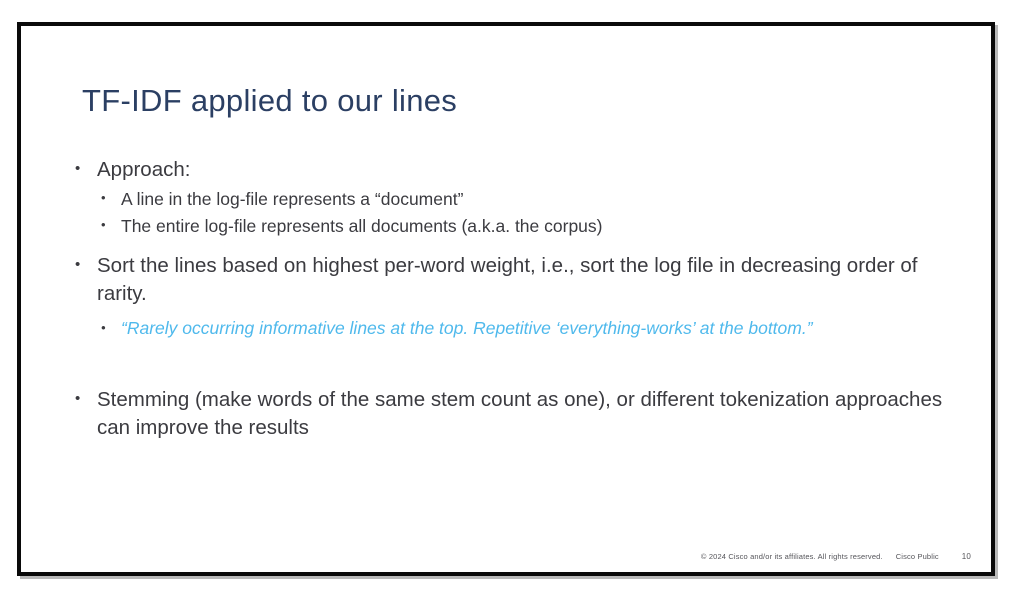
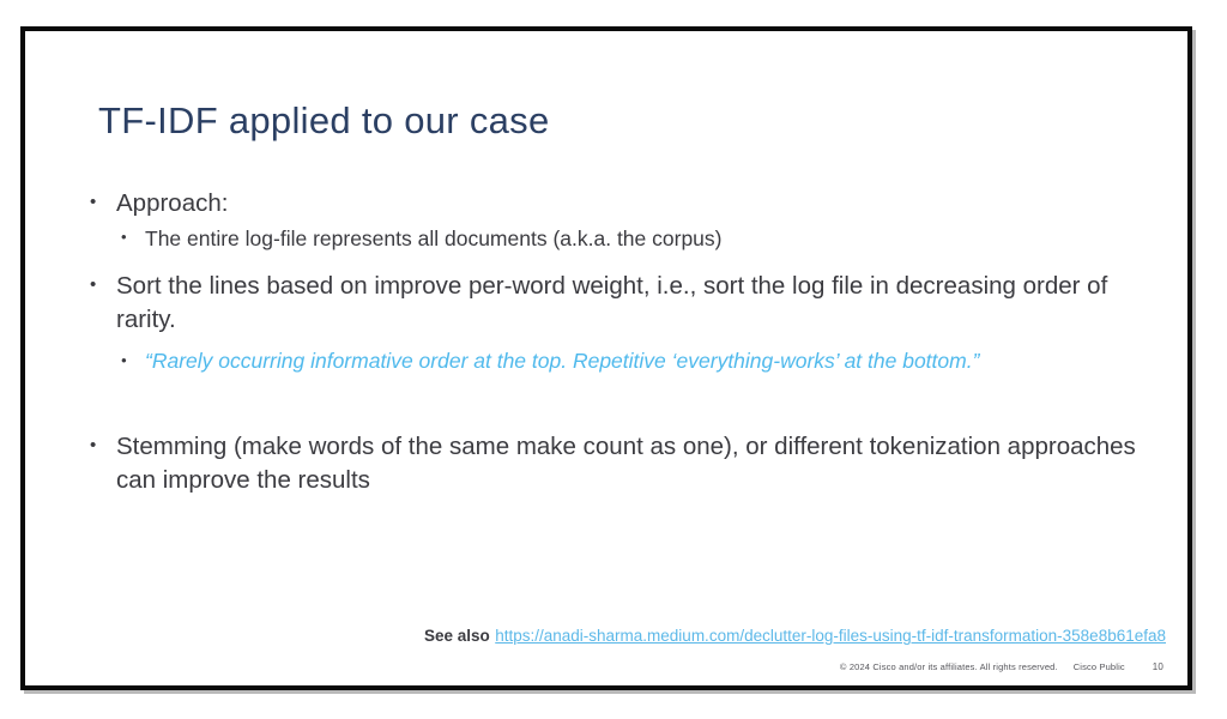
- TF-IDF applied to our lines
+ TF-IDF applied to our case
  Approach:
- A line in the log-file represents a “document”
  The entire log-file represents all documents (a.k.a. the corpus)
- Sort the lines based on highest per-word weight, i.e., sort the log file in decreasing order of rarity.
+ Sort the lines based on improve per-word weight, i.e., sort the log file in decreasing order of rarity.
- “Rarely occurring informative lines at the top. Repetitive ‘everything-works’ at the bottom.”
+ “Rarely occurring informative order at the top. Repetitive ‘everything-works’ at the bottom.”
- Stemming (make words of the same stem count as one), or different tokenization approaches can improve the results
+ Stemming (make words of the same make count as one), or different tokenization approaches can improve the results
+ See also https://anadi-sharma.medium.com/declutter-log-files-using-tf-idf-transformation-358e8b61efa8
  © 2024 Cisco and/or its affiliates. All rights reserved.
  Cisco Public
  10
